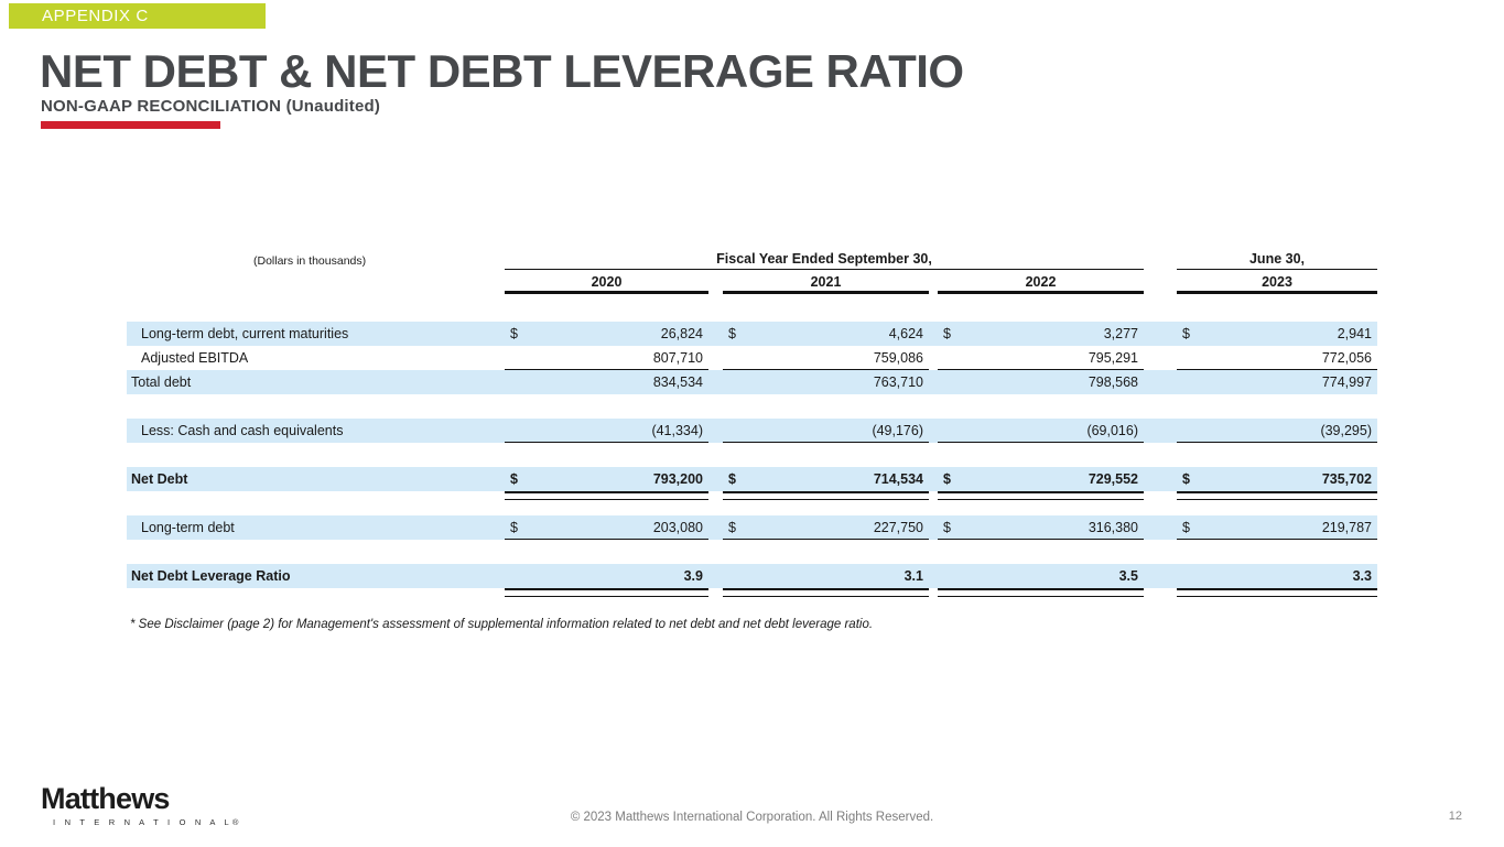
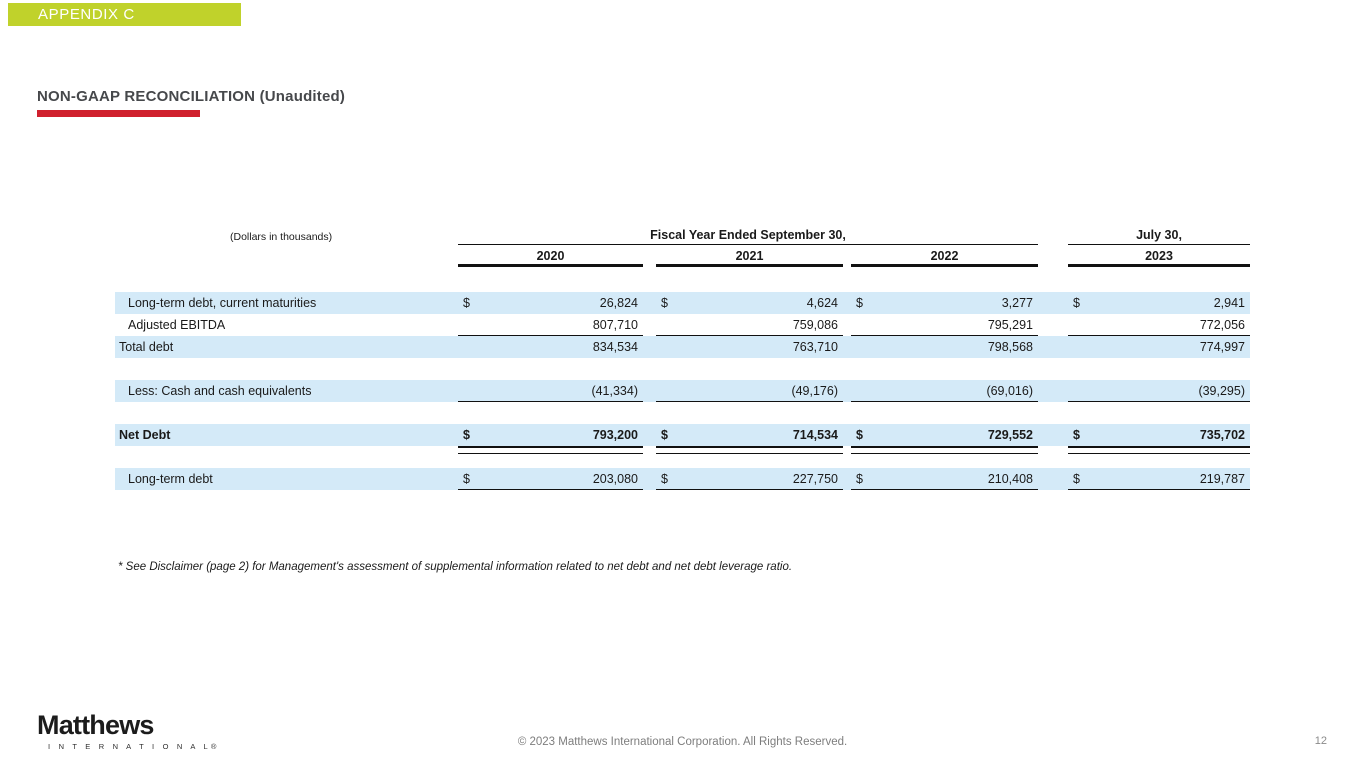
  APPENDIX C
- NET DEBT & NET DEBT LEVERAGE RATIO
  NON-GAAP RECONCILIATION (Unaudited)
  (Dollars in thousands)
  Fiscal Year Ended September 30,
- June 30,
+ July 30,
  2020
  2021
  2022
  2023
  Long-term debt, current maturities
  $
  26,824
  $
  4,624
  $
  3,277
  $
  2,941
  Adjusted EBITDA
  807,710
  759,086
  795,291
  772,056
  Total debt
  834,534
  763,710
  798,568
  774,997
  Less: Cash and cash equivalents
  (41,334)
  (49,176)
  (69,016)
  (39,295)
  Net Debt
  $
  793,200
  $
  714,534
  $
  729,552
  $
  735,702
  Long-term debt
  $
  203,080
  $
  227,750
  $
- 316,380
+ 210,408
  $
  219,787
- Net Debt Leverage Ratio
- 3.9
- 3.1
- 3.5
- 3.3
  * See Disclaimer (page 2) for Management's assessment of supplemental information related to net debt and net debt leverage ratio.
  Matthews
  I N T E R N A T I O N A L®
  © 2023 Matthews International Corporation. All Rights Reserved.
  12
